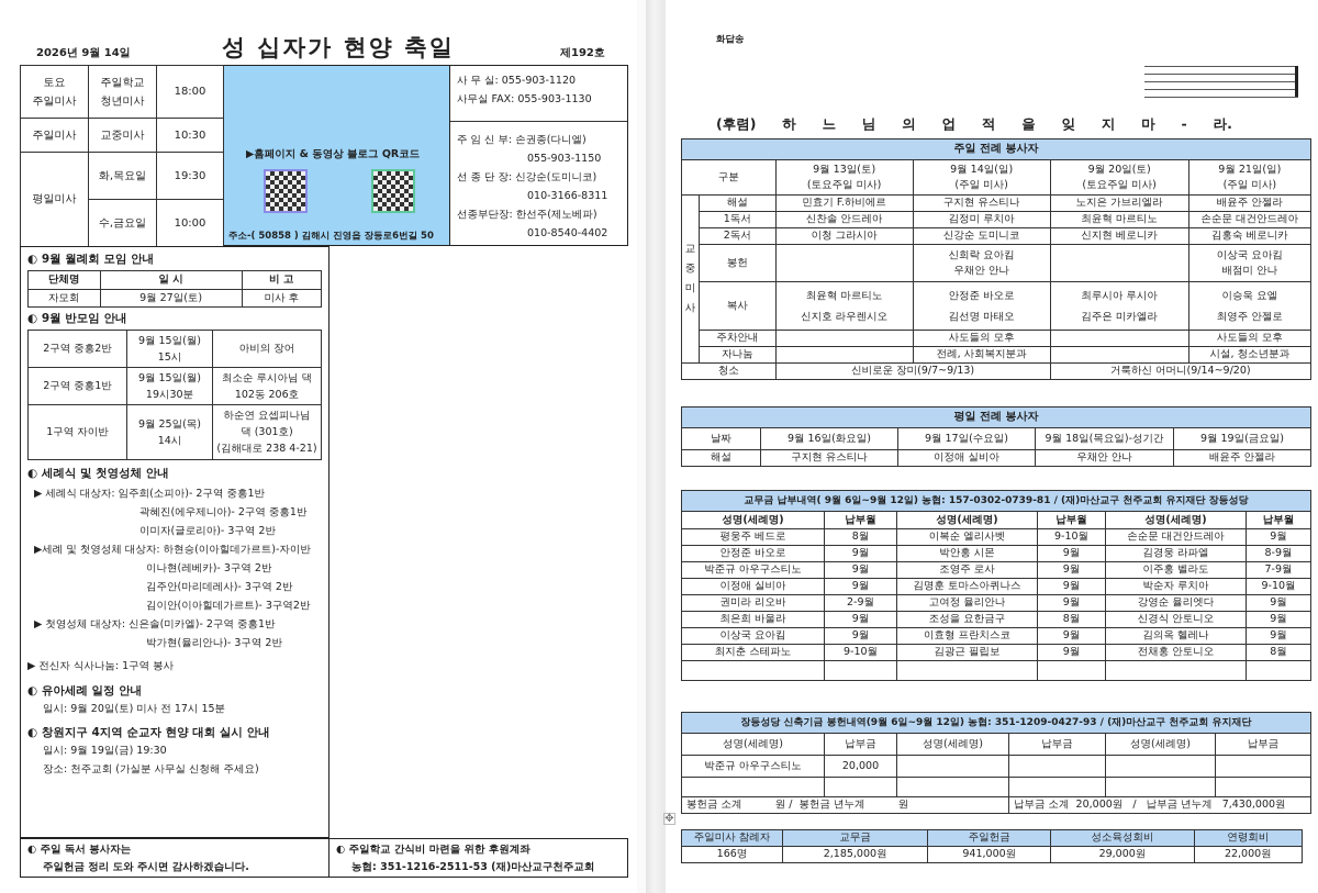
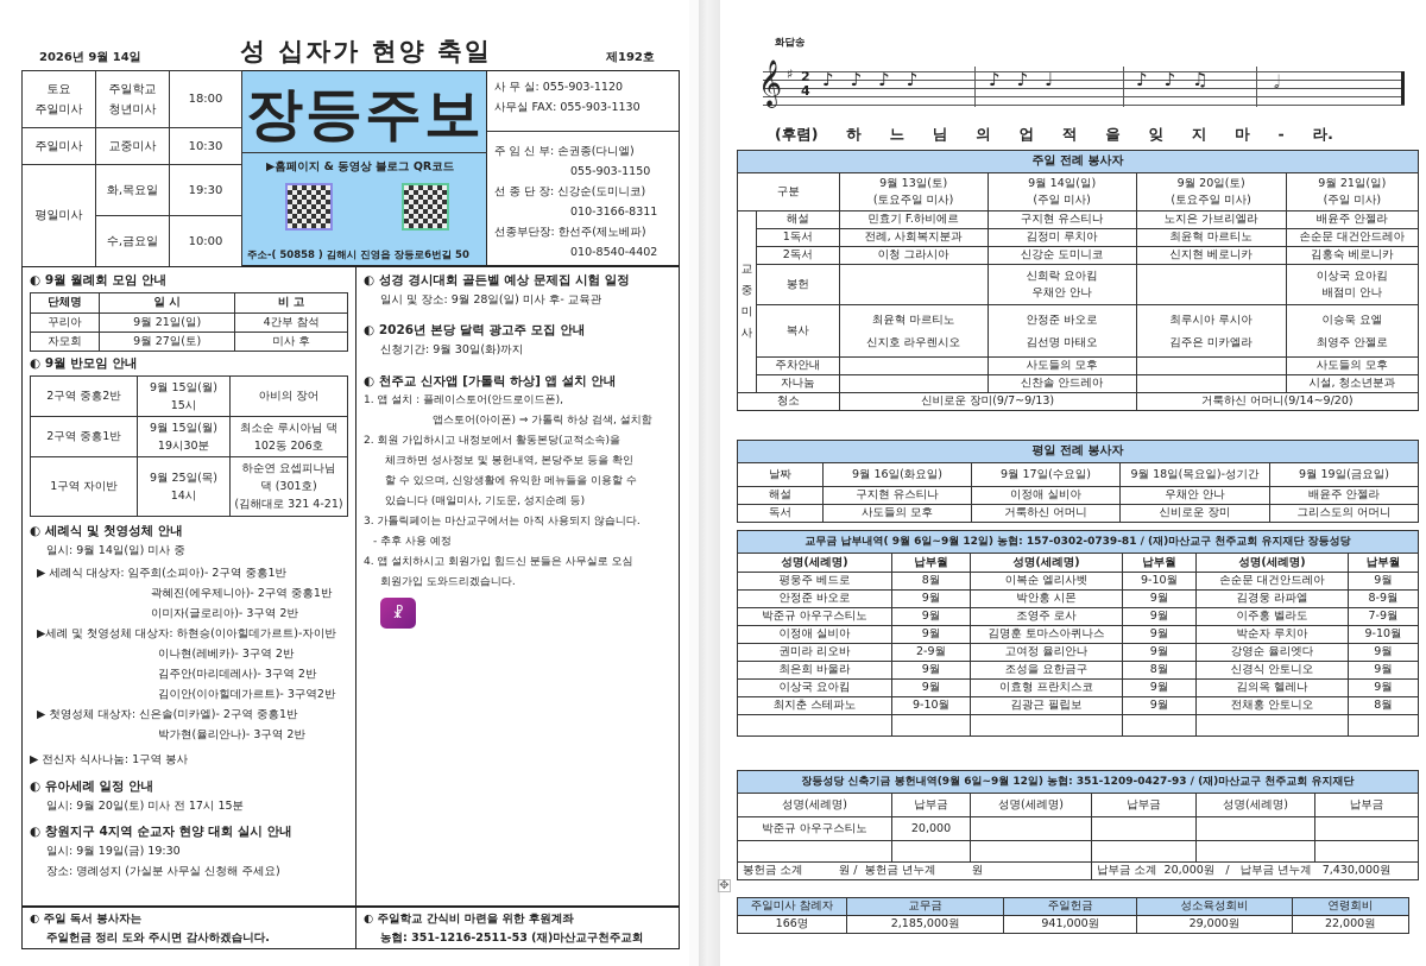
  2026년 9월 14일
  성 십자가 현양 축일
  제192호
  토요 주일미사	주일학교 청년미사	18:00
  주일미사	교중미사	10:30
  평일미사	화,목요일	19:30
  수,금요일	10:00
+ 장등주보
  ▶홈페이지 & 동영상 블로그 QR코드
  주소-( 50858 ) 김해시 진영읍 장등로6번길 50
  사 무 실: 055-903-1120
  사무실 FAX: 055-903-1130
  주 임 신 부: 손권종(다니엘)
  055-903-1150
  선 종 단 장: 신강순(도미니코)
  010-3166-8311
  선종부단장: 한선주(제노베파)
  010-8540-4402
  9월 월례회 모임 안내
  단체명	일 시	비 고
+ 꾸리아	9월 21일(일)	4간부 참석
  자모회	9월 27일(토)	미사 후
  9월 반모임 안내
  2구역 중흥2반	9월 15일(월) 15시	아비의 장어
  2구역 중흥1반	9월 15일(월) 19시30분	최소순 루시아님 댁 102동 206호
- 1구역 자이반	9월 25일(목) 14시	하순연 요셉피나님 댁 (301호) (김해대로 238 4-21)
+ 1구역 자이반	9월 25일(목) 14시	하순연 요셉피나님 댁 (301호) (김해대로 321 4-21)
  세례식 및 첫영성체 안내
+ 일시: 9월 14일(일) 미사 중
  ▶ 세례식 대상자: 임주희(소피아)- 2구역 중흥1반
  곽혜진(에우제니아)- 2구역 중흥1반
  이미자(글로리아)- 3구역 2반
  ▶세례 및 첫영성체 대상자: 하현승(이아힐데가르트)-자이반
  이나현(레베카)- 3구역 2반
  김주안(마리데레사)- 3구역 2반
  김이안(이아힐데가르트)- 3구역2반
  ▶ 첫영성체 대상자: 신은솔(미카엘)- 2구역 중흥1반
  박가현(율리안나)- 3구역 2반
  ▶ 전신자 식사나눔: 1구역 봉사
  유아세례 일정 안내
  일시: 9월 20일(토) 미사 전 17시 15분
  창원지구 4지역 순교자 현양 대회 실시 안내
  일시: 9월 19일(금) 19:30
- 장소: 천주교회 (가실분 사무실 신청해 주세요)
+ 장소: 명례성지 (가실분 사무실 신청해 주세요)
  주일 독서 봉사자는
  주일헌금 정리 도와 주시면 감사하겠습니다.
+ 성경 경시대회 골든벨 예상 문제집 시험 일정
+ 일시 및 장소: 9월 28일(일) 미사 후- 교육관
+ 2026년 본당 달력 광고주 모집 안내
+ 신청기간: 9월 30일(화)까지
+ 천주교 신자앱 [가톨릭 하상] 앱 설치 안내
+ 1. 앱 설치 : 플레이스토어(안드로이드폰),
+ 앱스토어(아이폰) ⇒ 가톨릭 하상 검색, 설치함
+ 2. 회원 가입하시고 내정보에서 활동본당(교적소속)을
+ 체크하면 성사정보 및 봉헌내역, 본당주보 등을 확인
+ 할 수 있으며, 신앙생활에 유익한 메뉴들을 이용할 수
+ 있습니다 (매일미사, 기도문, 성지순례 등)
+ 3. 가톨릭페이는 마산교구에서는 아직 사용되지 않습니다.
+ - 추후 사용 예정
+ 4. 앱 설치하시고 회원가입 힘드신 분들은 사무실로 오심
+ 회원가입 도와드리겠습니다.
+ ☧
  주일학교 간식비 마련을 위한 후원계좌
  농협: 351-1216-2511-53 (재)마산교구천주교회
  화답송
+ 𝄞
+ ♯
+ 2
+ 4
+ ♪♪♪♪
+ ♪♪♩
+ ♪♪♫
+ 𝅗𝅥
  (후렴)
  하
  느
  님
  의
  업
  적
  을
  잊
  지
  마
  -
  라.
  주일 전례 봉사자
  구분	9월 13일(토)(토요주일 미사)	9월 14일(일)(주일 미사)	9월 20일(토)(토요주일 미사)	9월 21일(일)(주일 미사)
  교 중 미 사	해설	민효기 F.하비에르	구지현 유스티나	노지은 가브리엘라	배윤주 안젤라
- 1독서	신찬솔 안드레아	김정미 루치아	최윤혁 마르티노	손순문 대건안드레아
+ 1독서	전례, 사회복지분과	김정미 루치아	최윤혁 마르티노	손순문 대건안드레아
  2독서	이청 그라시아	신강순 도미니코	신지현 베로니카	김홍숙 베로니카
  봉헌		신희락 요아킴 우채안 안나		이상국 요아킴 배점미 안나
  복사	최윤혁 마르티노 신지호 라우렌시오	안정준 바오로 김선명 마태오	최루시아 루시아 김주은 미카엘라	이승욱 요엘 최영주 안젤로
  주차안내		사도들의 모후		사도들의 모후
- 자나눔		전례, 사회복지분과		시설, 청소년분과
+ 자나눔		신찬솔 안드레아		시설, 청소년분과
  청소	신비로운 장미(9/7~9/13)	거룩하신 어머니(9/14~9/20)
  평일 전례 봉사자
  날짜	9월 16일(화요일)	9월 17일(수요일)	9월 18일(목요일)-성기간	9월 19일(금요일)
  해설	구지현 유스티나	이정애 실비아	우채안 안나	배윤주 안젤라
+ 독서	사도들의 모후	거룩하신 어머니	신비로운 장미	그리스도의 어머니
  교무금 납부내역( 9월 6일~9월 12일) 농협: 157-0302-0739-81 / (재)마산교구 천주교회 유지재단 장등성당
  성명(세례명)	납부월	성명(세례명)	납부월	성명(세례명)	납부월
  평웅주 베드로	8월	이복순 엘리사벳	9-10월	손순문 대건안드레아	9월
  안정준 바오로	9월	박안홍 시몬	9월	김경웅 라파엘	8-9월
  박준규 아우구스티노	9월	조영주 로사	9월	이주홍 벨라도	7-9월
  이정애 실비아	9월	김명훈 토마스아퀴나스	9월	박순자 루치아	9-10월
  권미라 리오바	2-9월	고여정 율리안나	9월	강영순 율리엣다	9월
  최은희 바울라	9월	조성을 요한금구	8월	신경식 안토니오	9월
  이상국 요아킴	9월	이효형 프란치스코	9월	김의옥 헬레나	9월
  최지춘 스테파노	9-10월	김광근 필립보	9월	전채홍 안토니오	8월
  장등성당 신축기금 봉헌내역(9월 6일~9월 12일) 농협: 351-1209-0427-93 / (재)마산교구 천주교회 유지재단
  성명(세례명)	납부금	성명(세례명)	납부금	성명(세례명)	납부금
  박준규 아우구스티노	20,000
  봉헌금 소계 원 / 봉헌금 년누계 원	납부금 소계 20,000원 / 납부금 년누계 7,430,000원
  ✥
  주일미사 참례자	교무금	주일헌금	성소육성회비	연령회비
  166명	2,185,000원	941,000원	29,000원	22,000원
